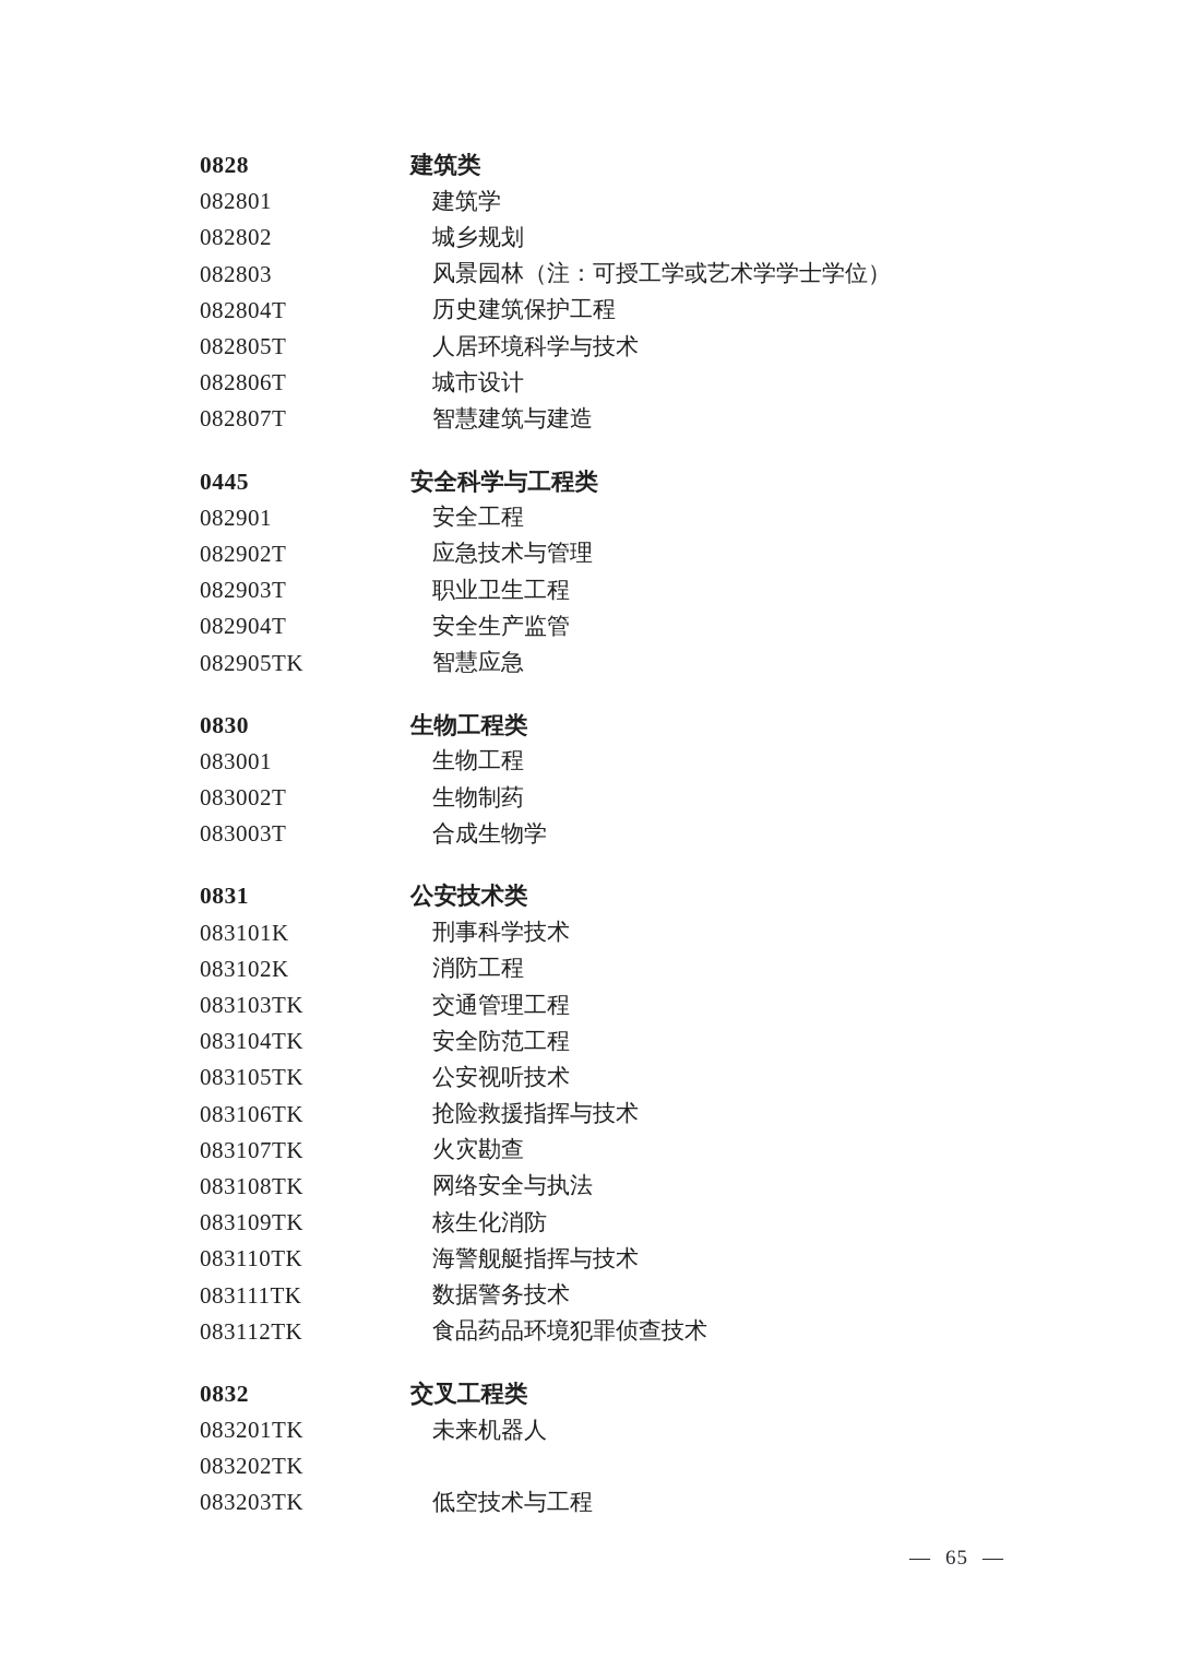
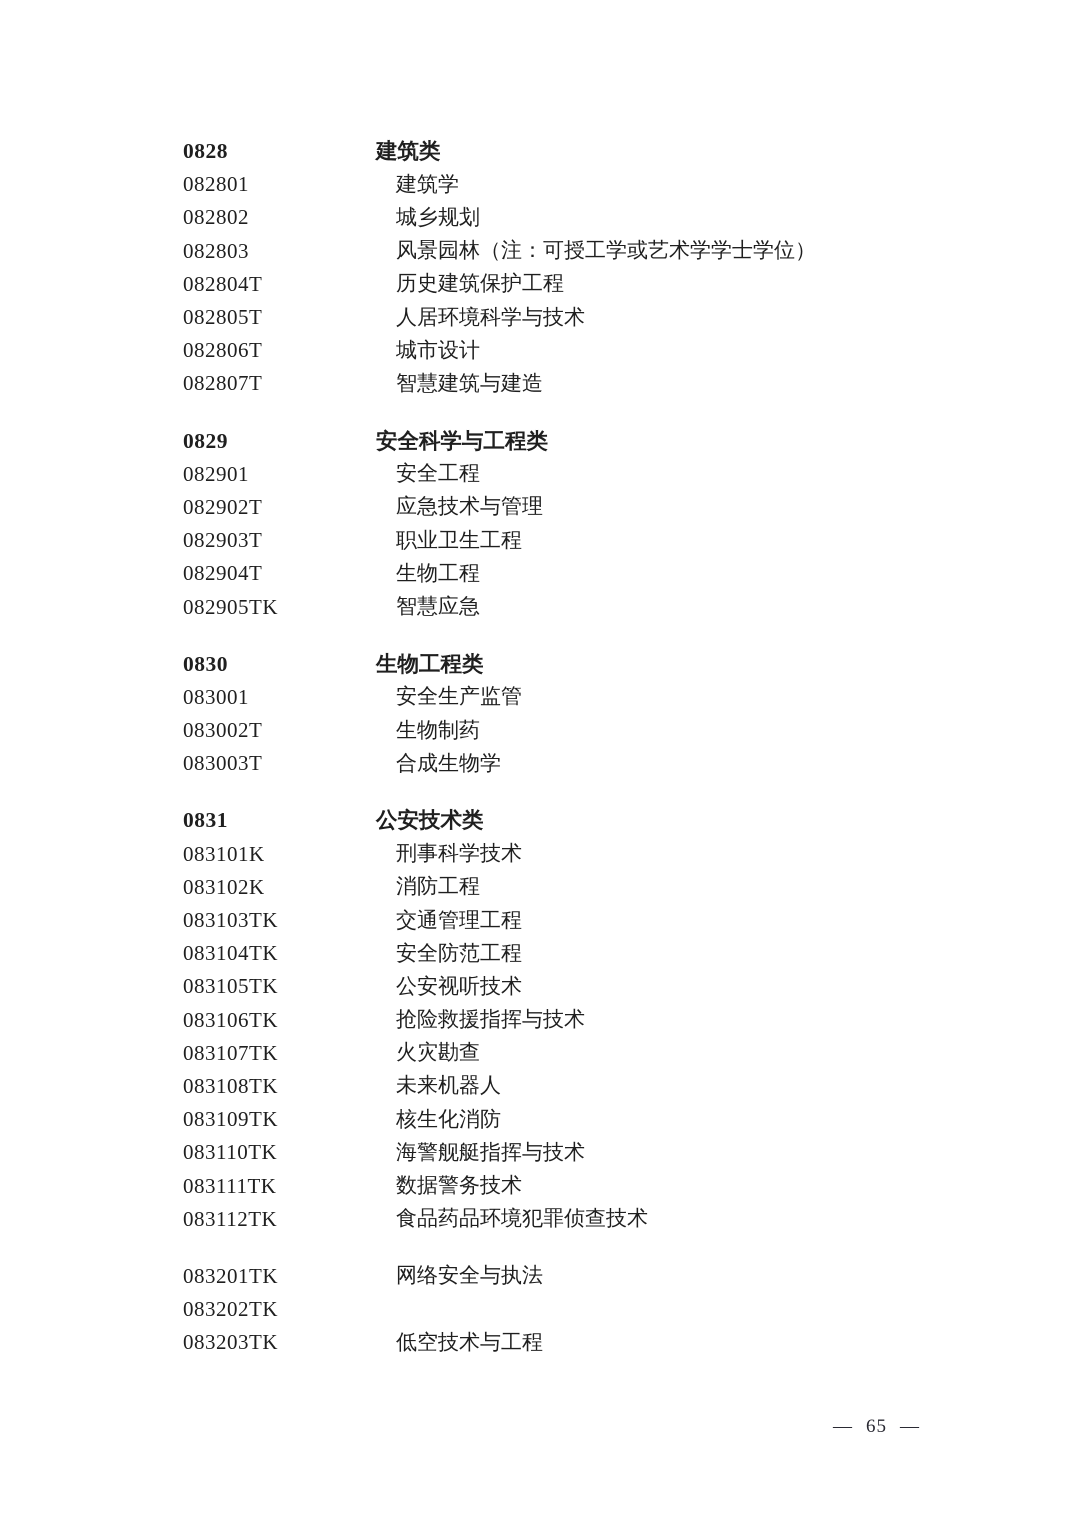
  0828
  建筑类
  082801
  建筑学
  082802
  城乡规划
  082803
  风景园林（注：可授工学或艺术学学士学位）
  082804T
  历史建筑保护工程
  082805T
  人居环境科学与技术
  082806T
  城市设计
  082807T
  智慧建筑与建造
- 0445
+ 0829
  安全科学与工程类
  082901
  安全工程
  082902T
  应急技术与管理
  082903T
  职业卫生工程
  082904T
- 安全生产监管
+ 生物工程
  082905TK
  智慧应急
  0830
  生物工程类
  083001
- 生物工程
+ 安全生产监管
  083002T
  生物制药
  083003T
  合成生物学
  0831
  公安技术类
  083101K
  刑事科学技术
  083102K
  消防工程
  083103TK
  交通管理工程
  083104TK
  安全防范工程
  083105TK
  公安视听技术
  083106TK
  抢险救援指挥与技术
  083107TK
  火灾勘查
  083108TK
- 网络安全与执法
+ 未来机器人
  083109TK
  核生化消防
  083110TK
  海警舰艇指挥与技术
  083111TK
  数据警务技术
  083112TK
  食品药品环境犯罪侦查技术
- 0832
- 交叉工程类
  083201TK
- 未来机器人
+ 网络安全与执法
  083202TK
  083203TK
  低空技术与工程
  —
  65
  —
